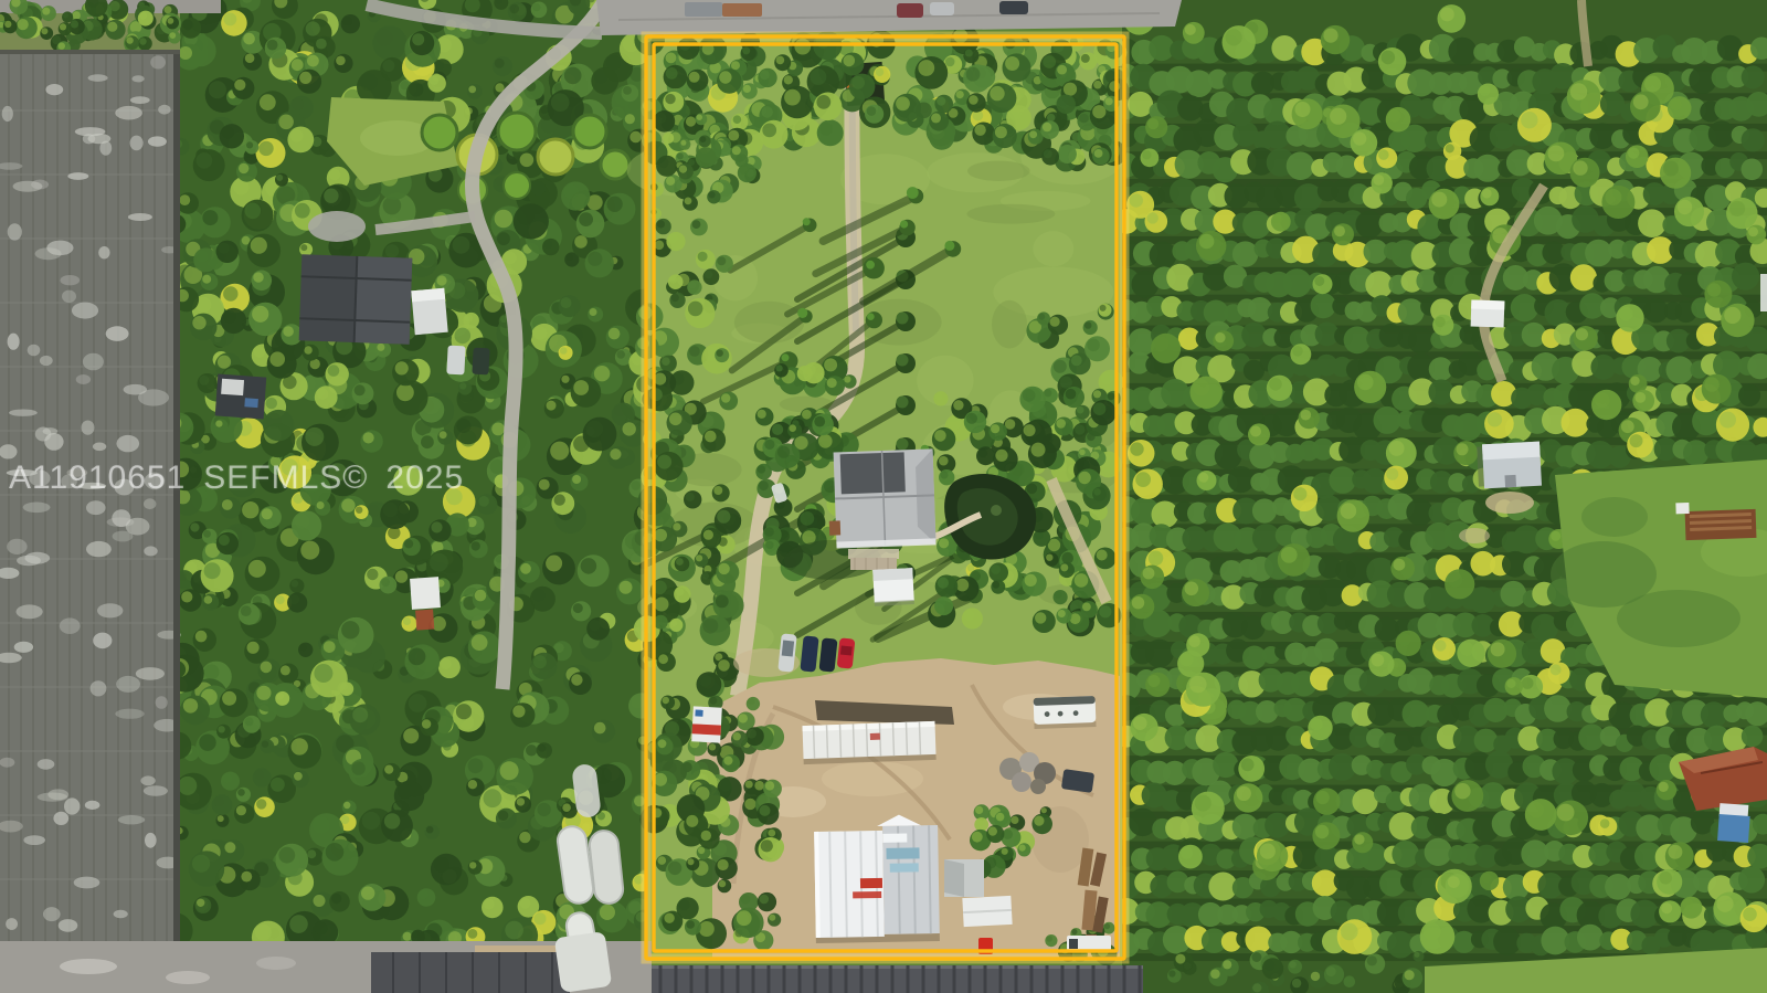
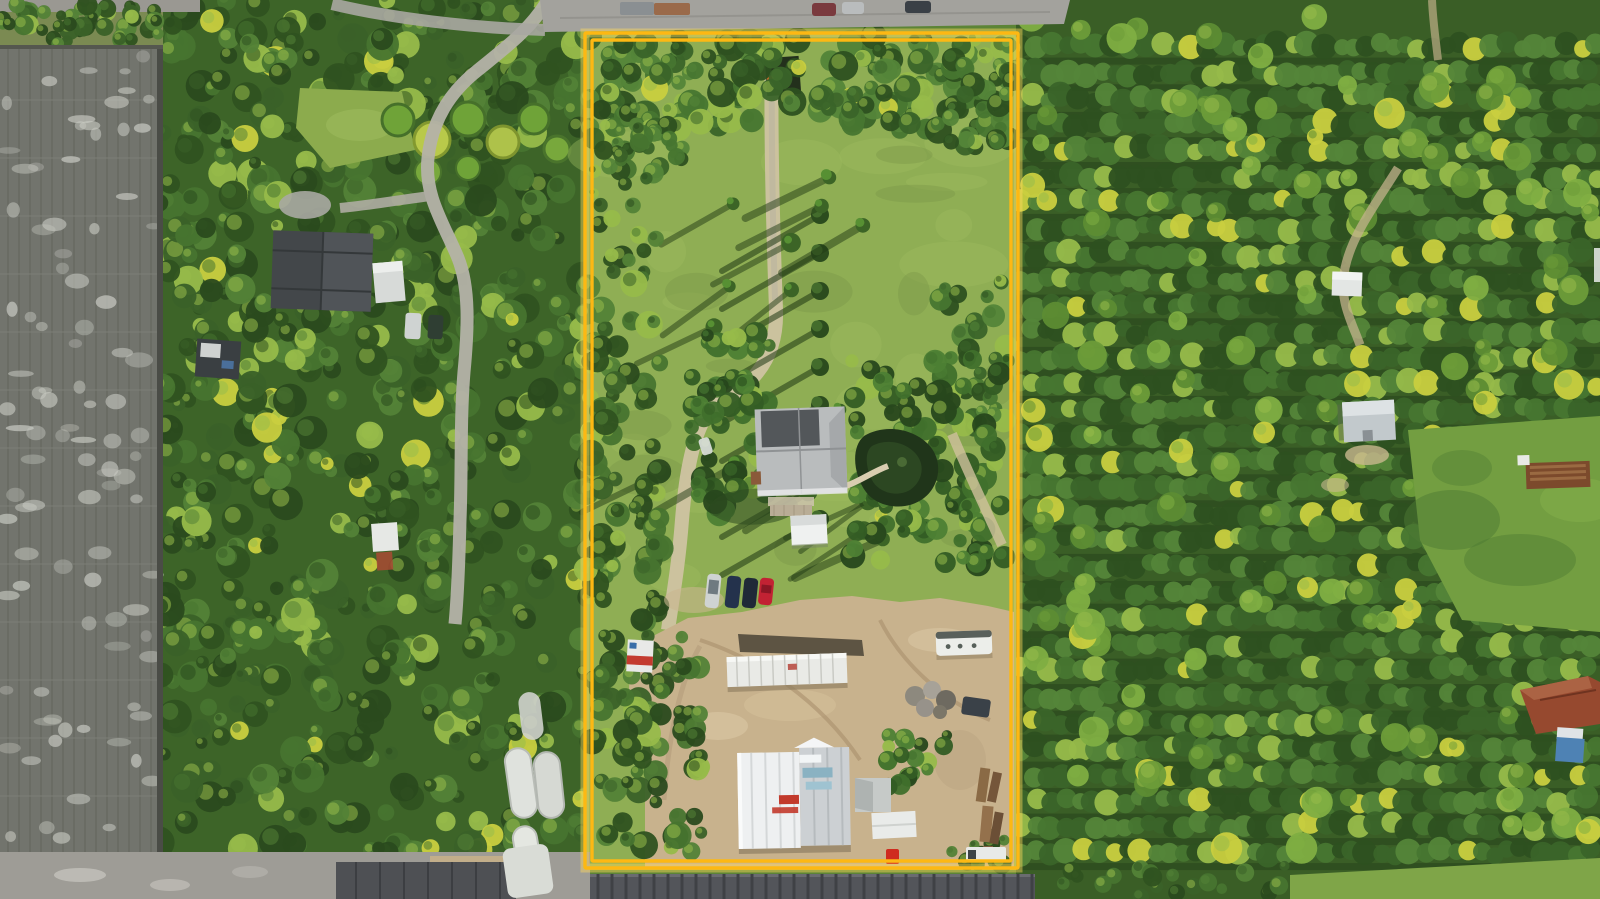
- A11910651 SEFMLS© 2025
